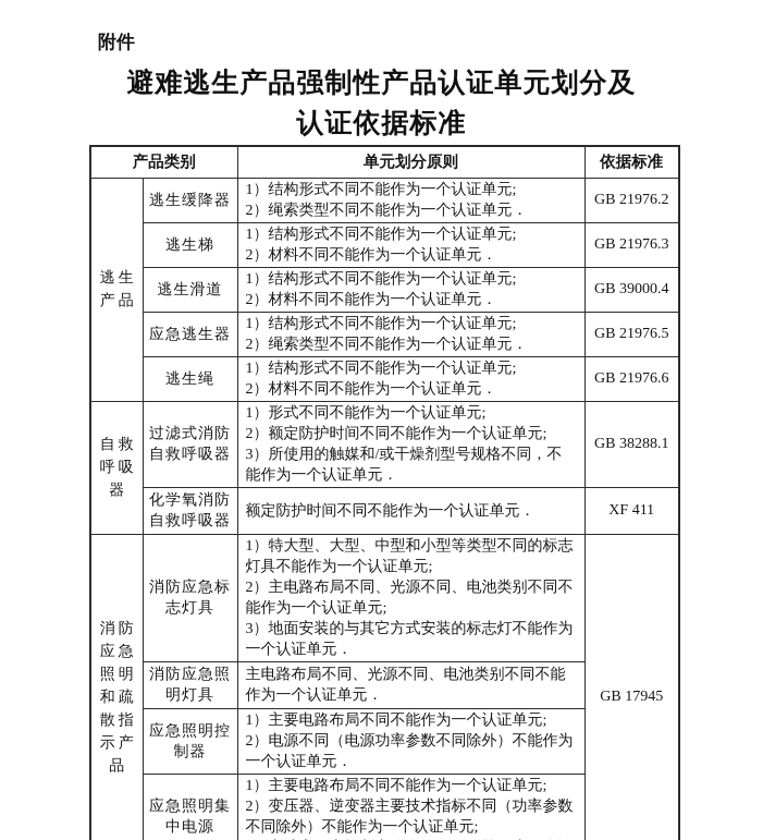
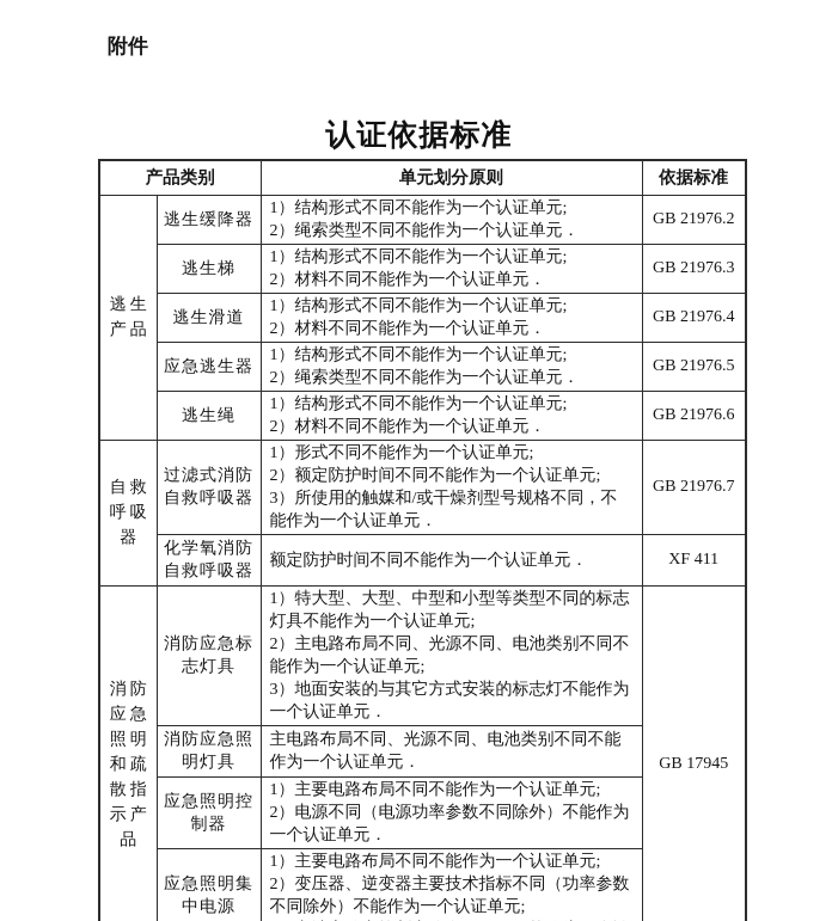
  附件
- 避难逃生产品强制性产品认证单元划分及
  认证依据标准
  产品类别	单元划分原则	依据标准
  逃生 产品	逃生缓降器	1）结构形式不同不能作为一个认证单元; 2）绳索类型不同不能作为一个认证单元．	GB 21976.2
  逃生梯	1）结构形式不同不能作为一个认证单元; 2）材料不同不能作为一个认证单元．	GB 21976.3
- 逃生滑道	1）结构形式不同不能作为一个认证单元; 2）材料不同不能作为一个认证单元．	GB 39000.4
+ 逃生滑道	1）结构形式不同不能作为一个认证单元; 2）材料不同不能作为一个认证单元．	GB 21976.4
  应急逃生器	1）结构形式不同不能作为一个认证单元; 2）绳索类型不同不能作为一个认证单元．	GB 21976.5
  逃生绳	1）结构形式不同不能作为一个认证单元; 2）材料不同不能作为一个认证单元．	GB 21976.6
- 自救 呼吸 器	过滤式消防自救呼吸器	1）形式不同不能作为一个认证单元; 2）额定防护时间不同不能作为一个认证单元; 3）所使用的触媒和/或干燥剂型号规格不同，不能作为一个认证单元．	GB 38288.1
+ 自救 呼吸 器	过滤式消防自救呼吸器	1）形式不同不能作为一个认证单元; 2）额定防护时间不同不能作为一个认证单元; 3）所使用的触媒和/或干燥剂型号规格不同，不能作为一个认证单元．	GB 21976.7
  化学氧消防自救呼吸器	额定防护时间不同不能作为一个认证单元．	XF 411
  消防 应急 照明 和疏 散指 示产 品	消防应急标志灯具	1）特大型、大型、中型和小型等类型不同的标志灯具不能作为一个认证单元; 2）主电路布局不同、光源不同、电池类别不同不能作为一个认证单元; 3）地面安装的与其它方式安装的标志灯不能作为一个认证单元．	GB 17945
  消防应急照明灯具	主电路布局不同、光源不同、电池类别不同不能作为一个认证单元．
  应急照明控制器	1）主要电路布局不同不能作为一个认证单元; 2）电源不同（电源功率参数不同除外）不能作为一个认证单元．
  应急照明集中电源	1）主要电路布局不同不能作为一个认证单元; 2）变压器、逆变器主要技术指标不同（功率参数不同除外）不能作为一个认证单元;
